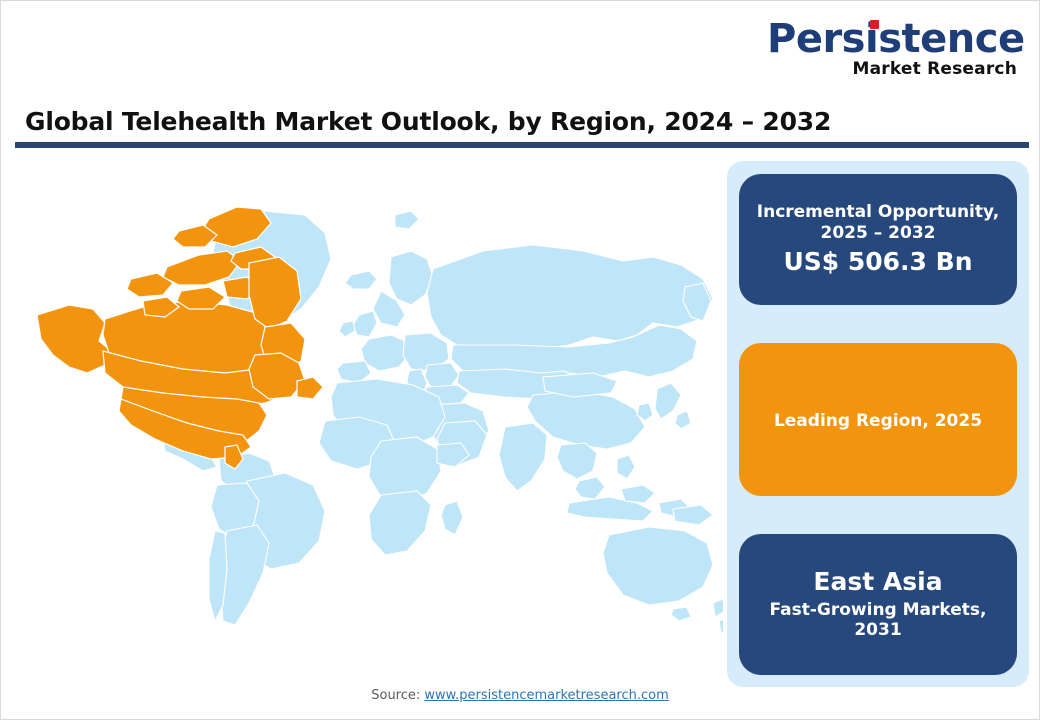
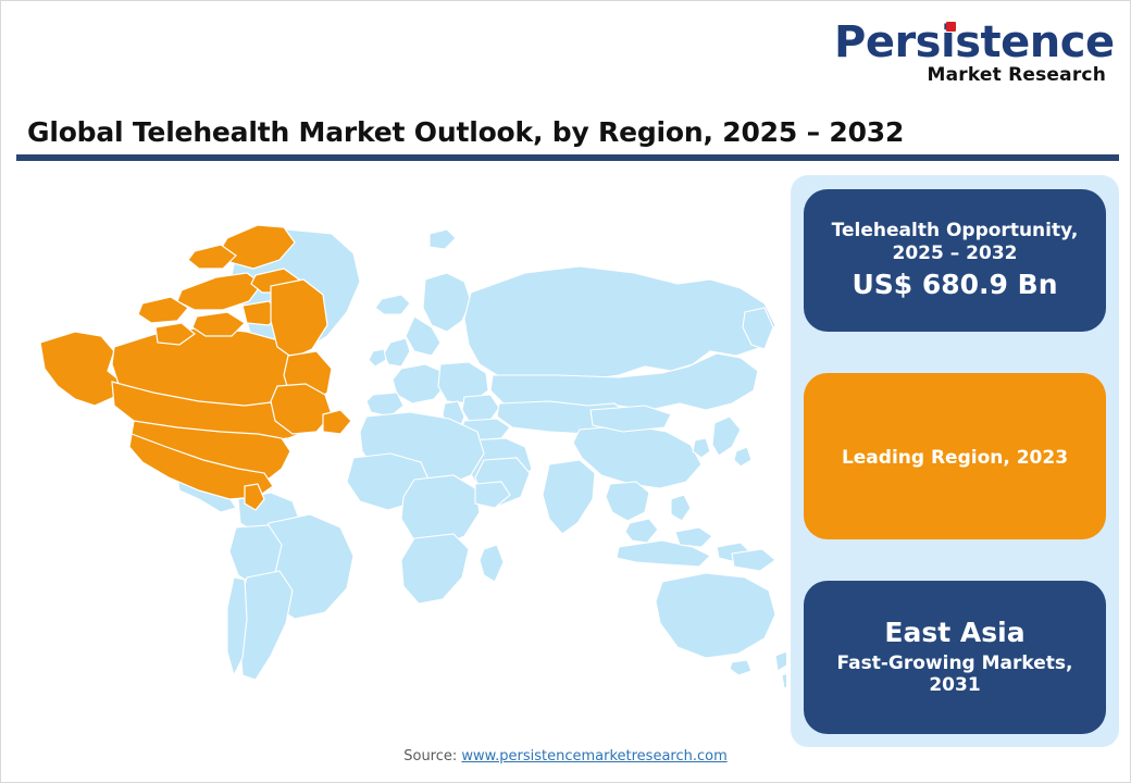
  Persistence
  Market Research
- Global Telehealth Market Outlook, by Region, 2024 – 2032
+ Global Telehealth Market Outlook, by Region, 2025 – 2032
- Incremental Opportunity, 2025 – 2032
+ Telehealth Opportunity, 2025 – 2032
- US$ 506.3 Bn
+ US$ 680.9 Bn
- Leading Region, 2025
+ Leading Region, 2023
  East Asia
  Fast-Growing Markets, 2031
  Source: www.persistencemarketresearch.com
